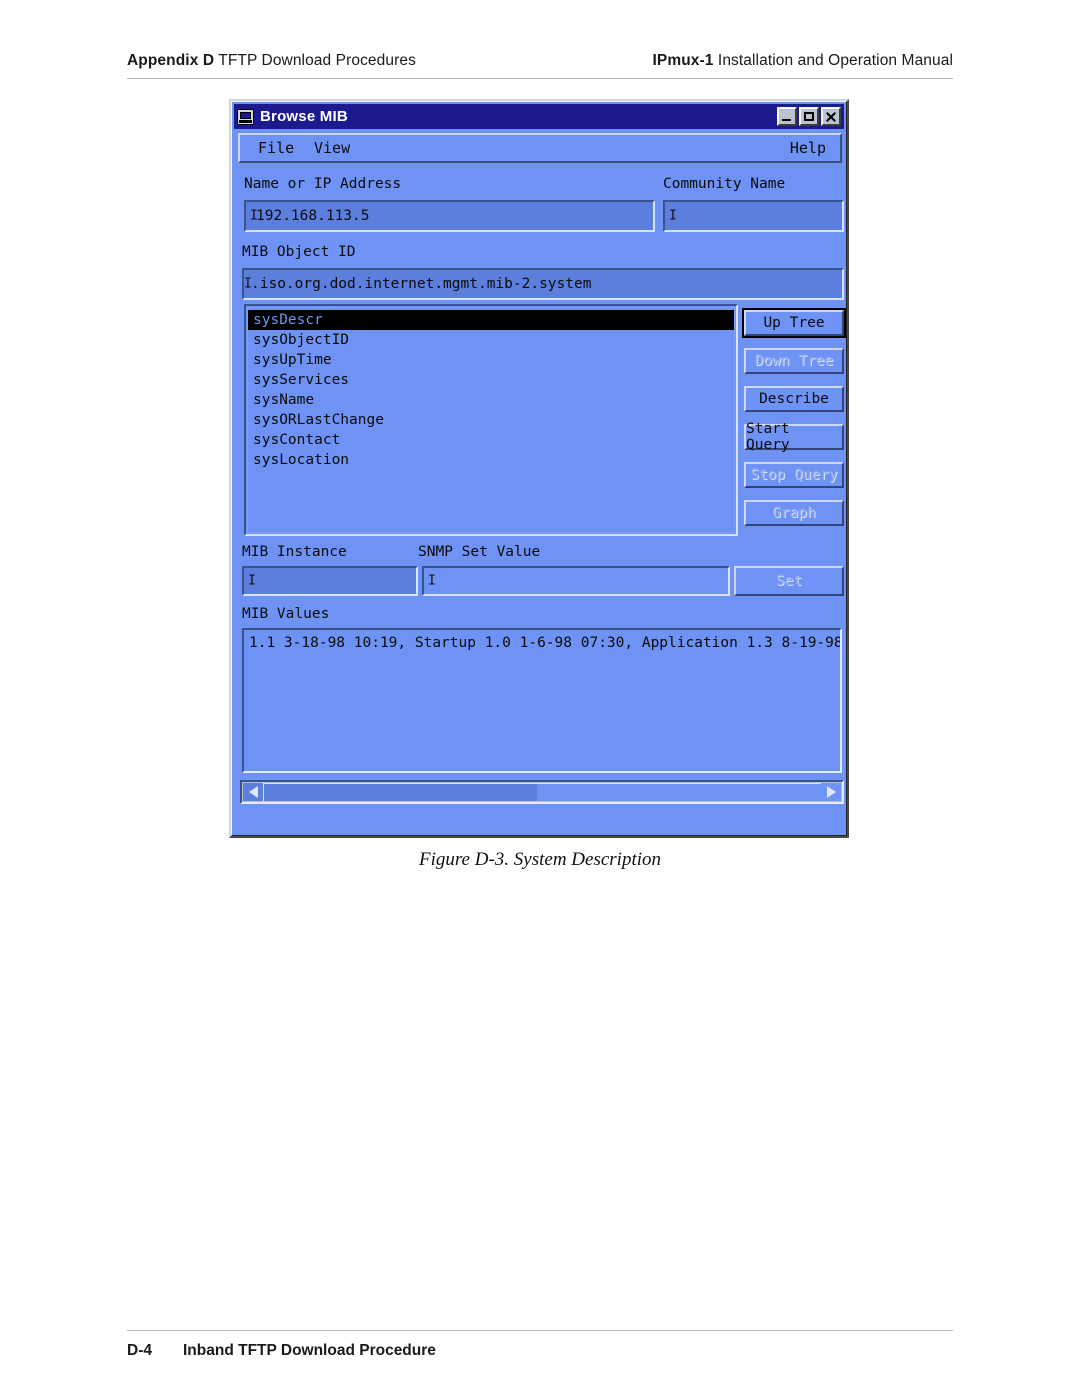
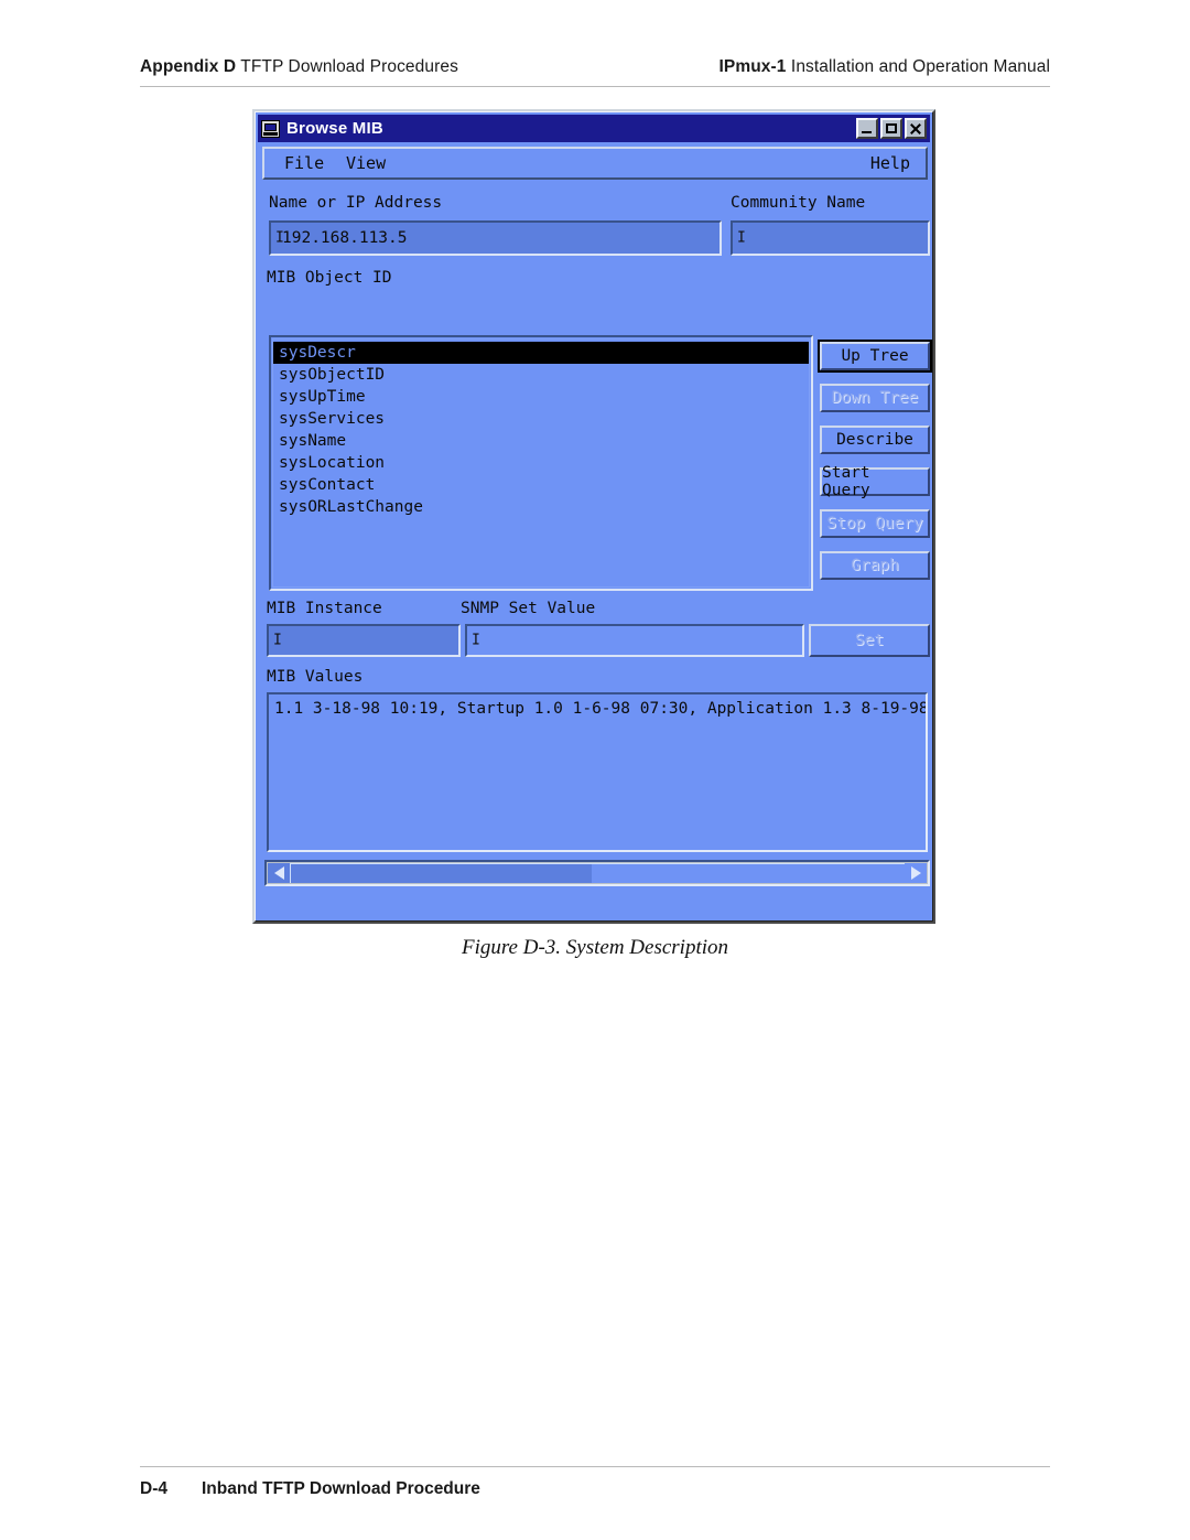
  Appendix D TFTP Download Procedures
  IPmux-1 Installation and Operation Manual
  Browse MIB
  File
  View
  Help
  Name or IP Address
  192.168.113.5
  Community Name
  MIB Object ID
- .iso.org.dod.internet.mgmt.mib-2.system
  sysDescr
  sysObjectID
  sysUpTime
  sysServices
  sysName
- sysORLastChange
+ sysLocation
  sysContact
- sysLocation
+ sysORLastChange
  Up Tree
  Down Tree
  Describe
  Start Query
  Stop Query
  Graph
  MIB Instance
  SNMP Set Value
  Set
  MIB Values
  1.1 3-18-98 10:19, Startup 1.0 1-6-98 07:30, Application 1.3 8-19-98
  Figure D-3. System Description
  D-4
  Inband TFTP Download Procedure
